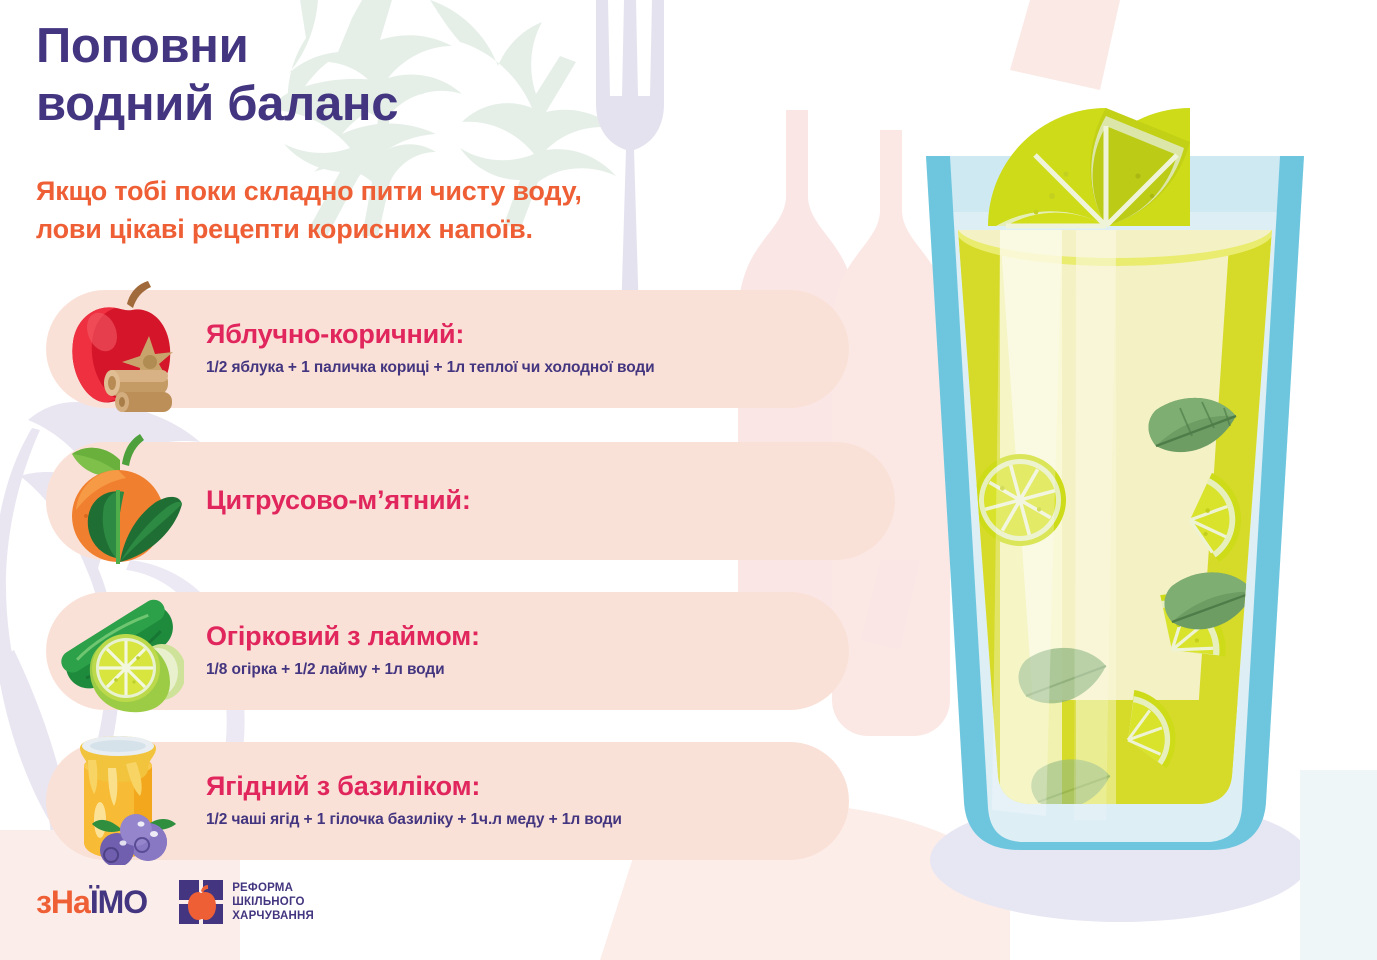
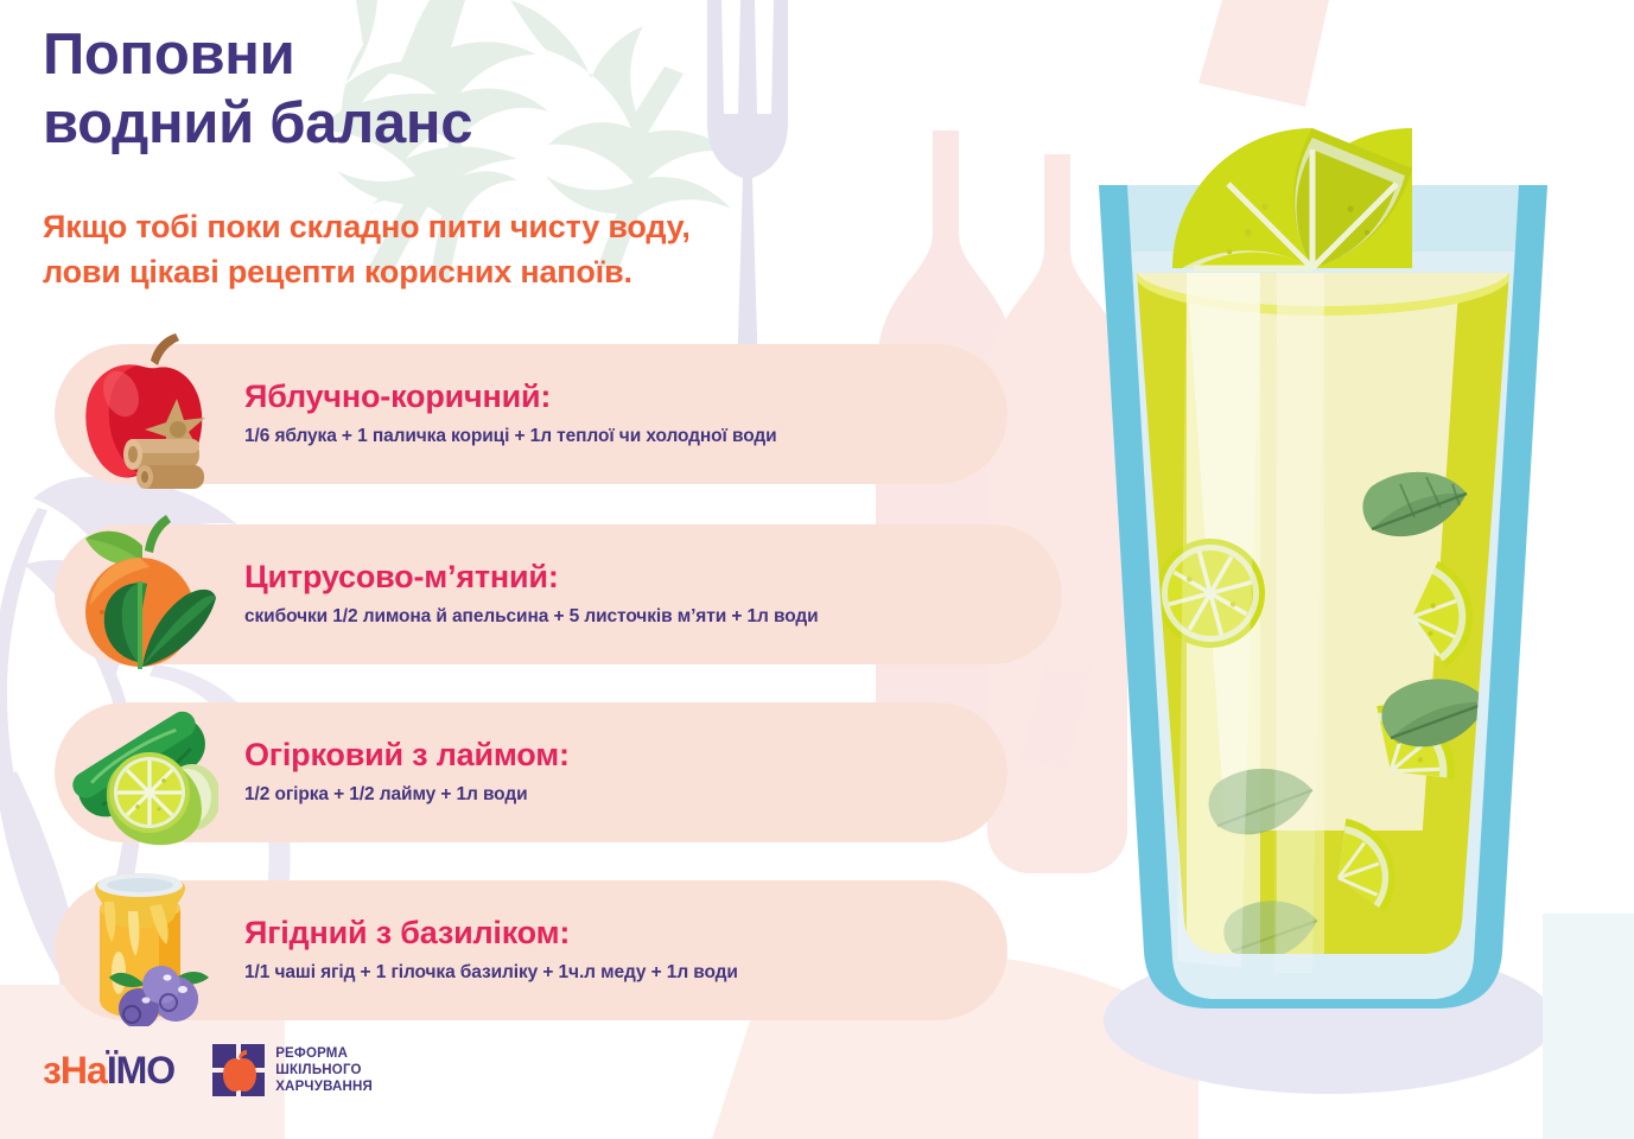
  Поповни
  водний баланс
  Якщо тобі поки складно пити чисту воду,
  лови цікаві рецепти корисних напоїв.
  Яблучно-коричний:
- 1/2 яблука + 1 паличка кориці + 1л теплої чи холодної води
+ 1/6 яблука + 1 паличка кориці + 1л теплої чи холодної води
  Цитрусово-м’ятний:
+ скибочки 1/2 лимона й апельсина + 5 листочків м’яти + 1л води
  Огірковий з лаймом:
- 1/8 огірка + 1/2 лайму + 1л води
+ 1/2 огірка + 1/2 лайму + 1л води
  Ягідний з базиліком:
- 1/2 чаші ягід + 1 гілочка базиліку + 1ч.л меду + 1л води
+ 1/1 чаші ягід + 1 гілочка базиліку + 1ч.л меду + 1л води
  зНаЇМО
  РЕФОРМА
  ШКІЛЬНОГО
  ХАРЧУВАННЯ
